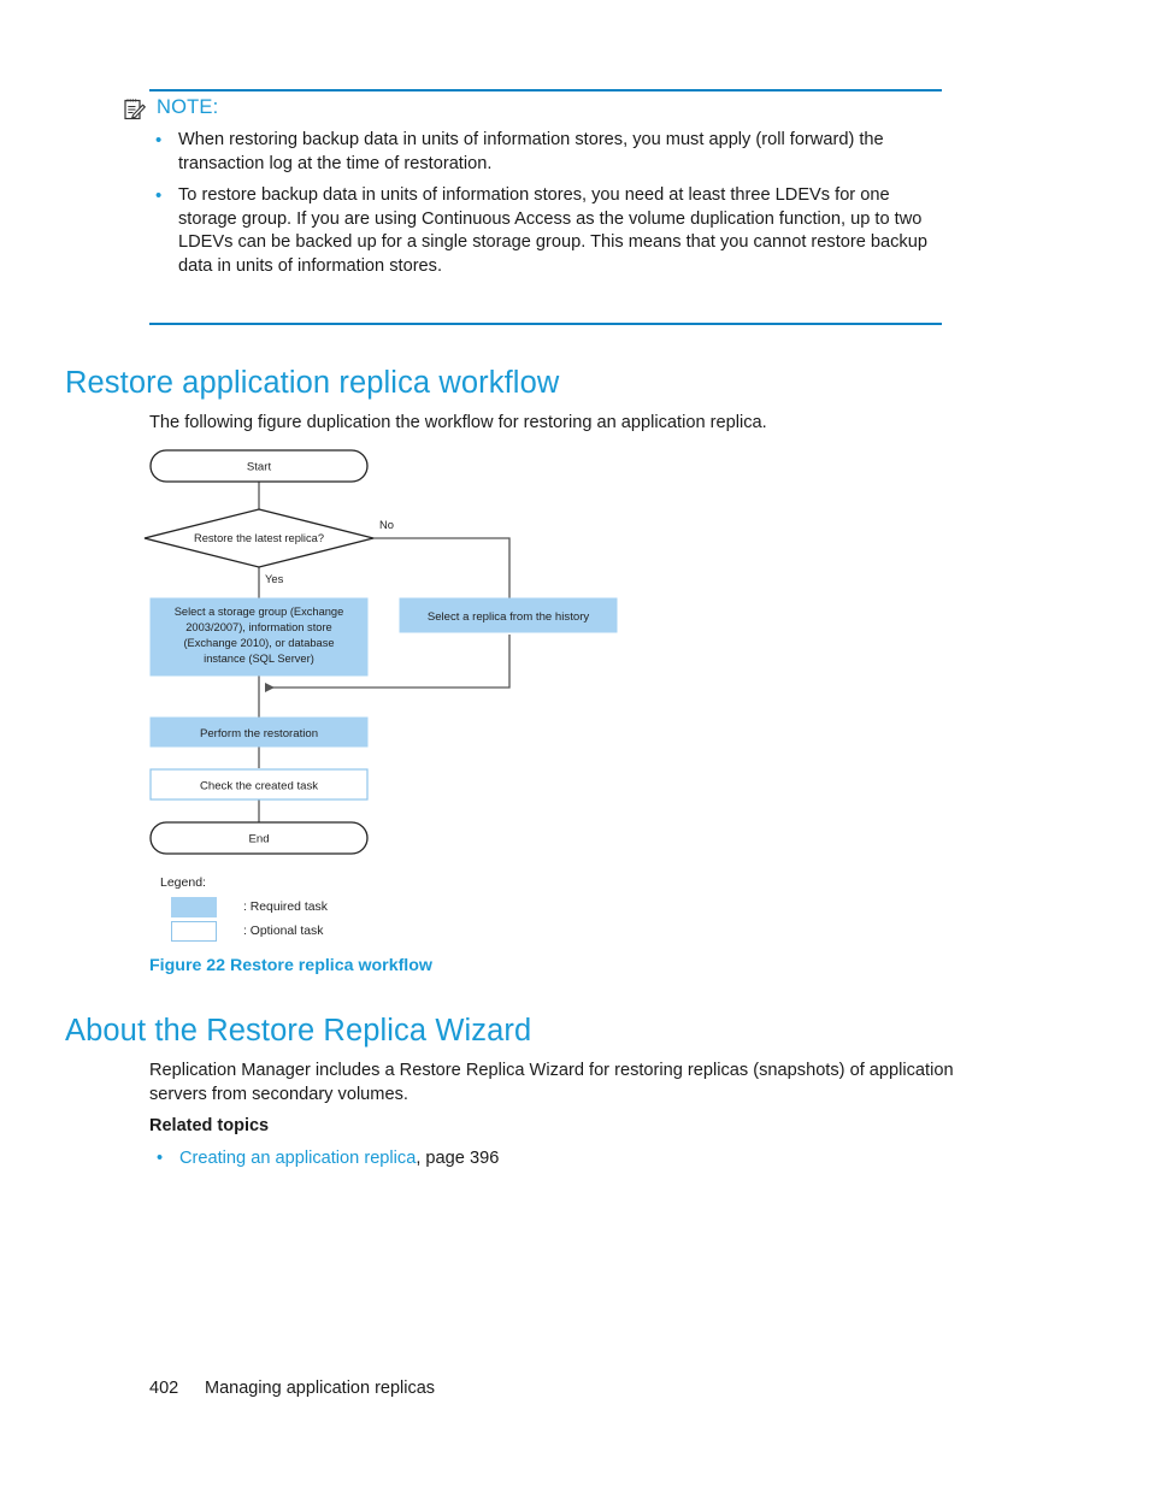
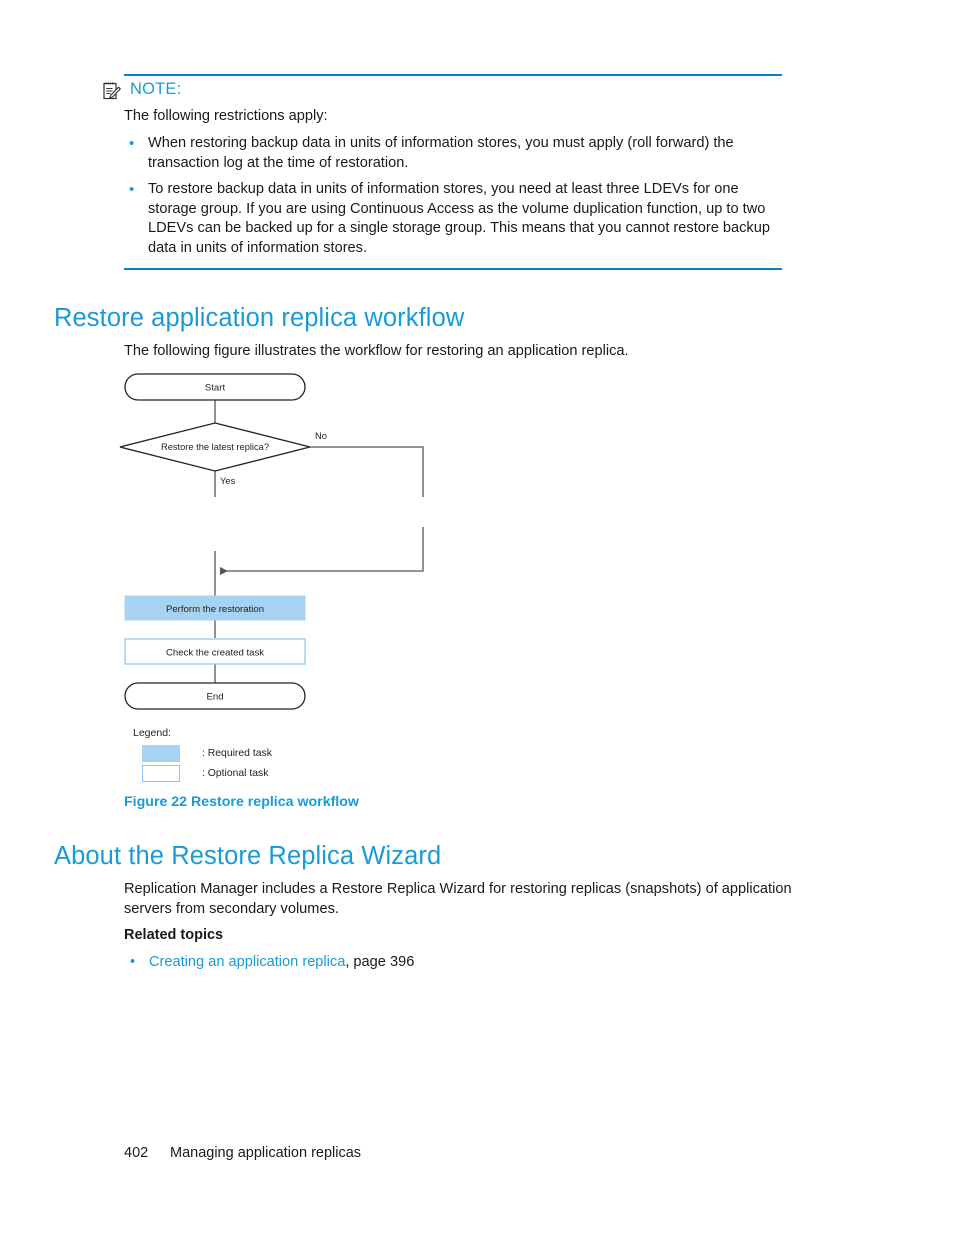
  NOTE:
+ The following restrictions apply:
  •
  When restoring backup data in units of information stores, you must apply (roll forward) the transaction log at the time of restoration.
  •
  To restore backup data in units of information stores, you need at least three LDEVs for one storage group. If you are using Continuous Access as the volume duplication function, up to two LDEVs can be backed up for a single storage group. This means that you cannot restore backup data in units of information stores.
  Restore application replica workflow
- The following figure duplication the workflow for restoring an application replica.
+ The following figure illustrates the workflow for restoring an application replica.
  Start
  Restore the latest replica?
  No
  Yes
- Select a storage group (Exchange
- 2003/2007), information store
- (Exchange 2010), or database
- instance (SQL Server)
- Select a replica from the history
  Perform the restoration
  Check the created task
  End
  Legend:
  : Required task
  : Optional task
  Figure 22 Restore replica workflow
  About the Restore Replica Wizard
  Replication Manager includes a Restore Replica Wizard for restoring replicas (snapshots) of application servers from secondary volumes.
  Related topics
  •
  Creating an application replica, page 396
  402 Managing application replicas
